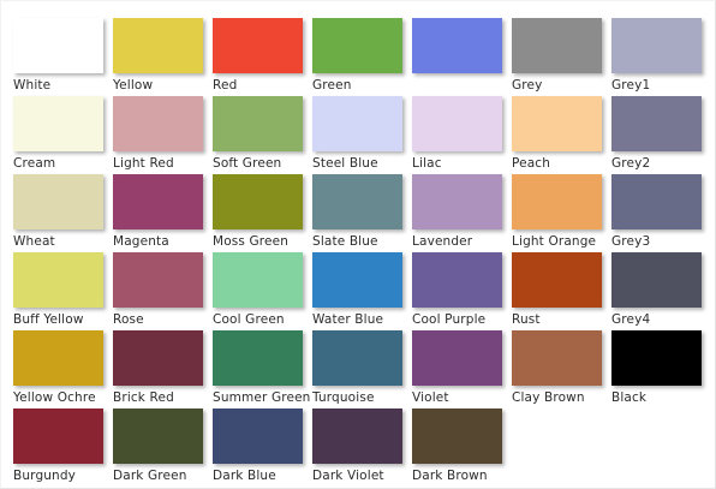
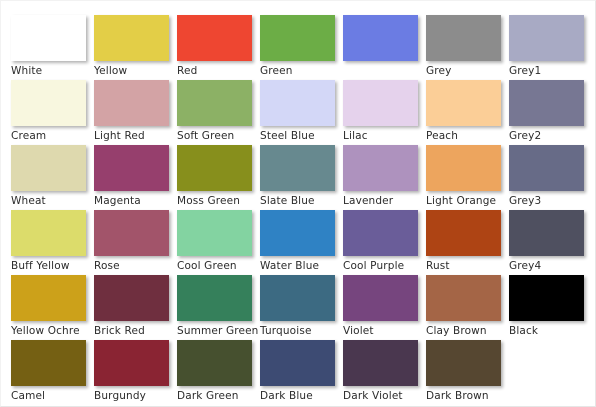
  White
  Yellow
  Red
  Green
  Grey
  Grey1
  Cream
  Light Red
  Soft Green
  Steel Blue
  Lilac
  Peach
  Grey2
  Wheat
  Magenta
  Moss Green
  Slate Blue
  Lavender
  Light Orange
  Grey3
  Buff Yellow
  Rose
  Cool Green
  Water Blue
  Cool Purple
  Rust
  Grey4
  Yellow Ochre
  Brick Red
  Summer Green
  Turquoise
  Violet
  Clay Brown
  Black
+ Camel
  Burgundy
  Dark Green
  Dark Blue
  Dark Violet
  Dark Brown
